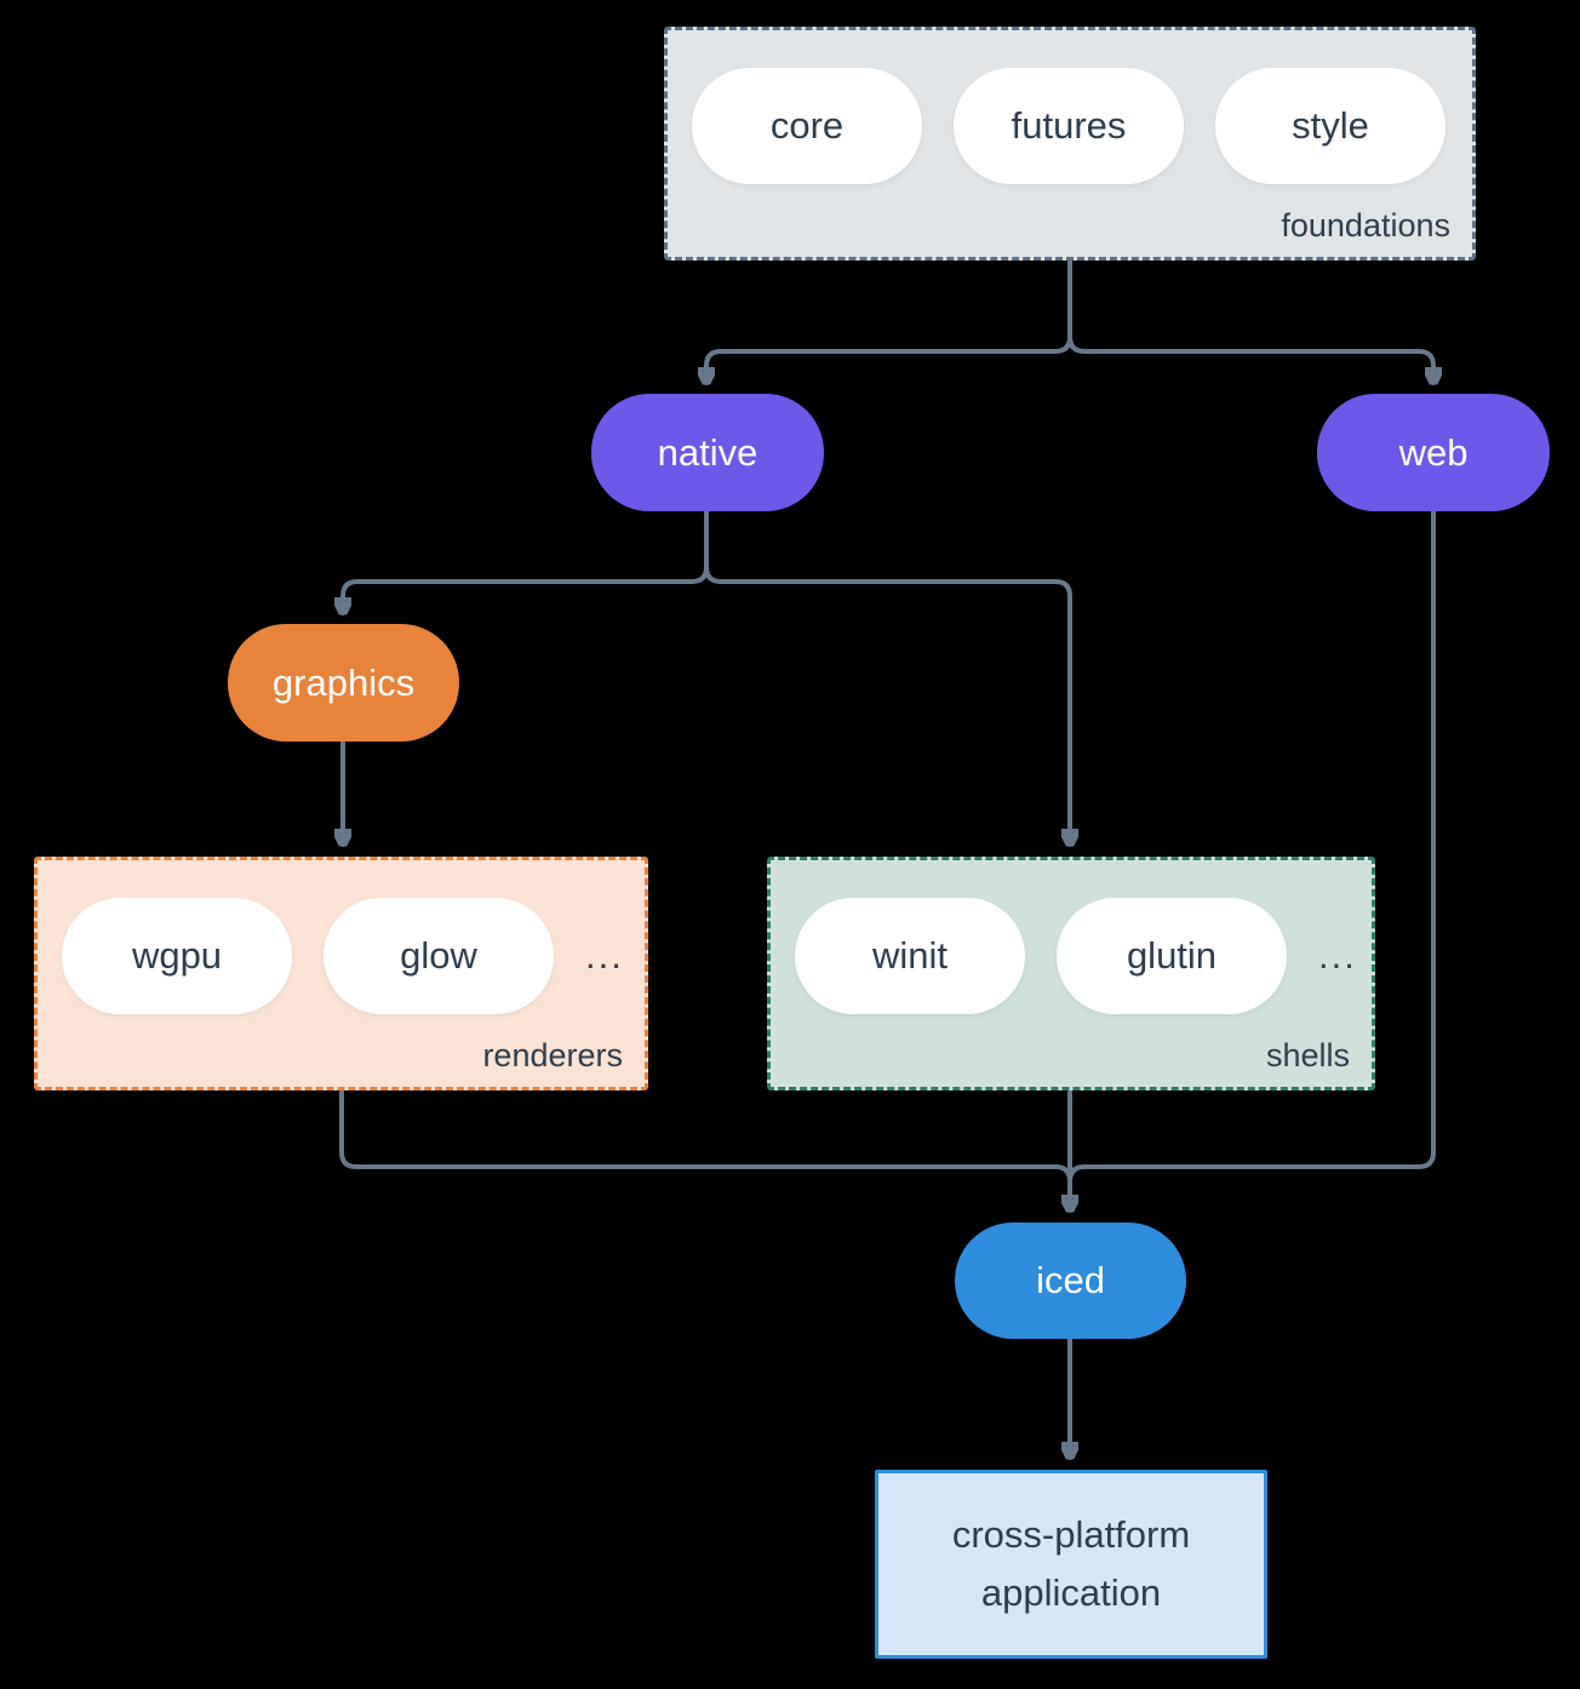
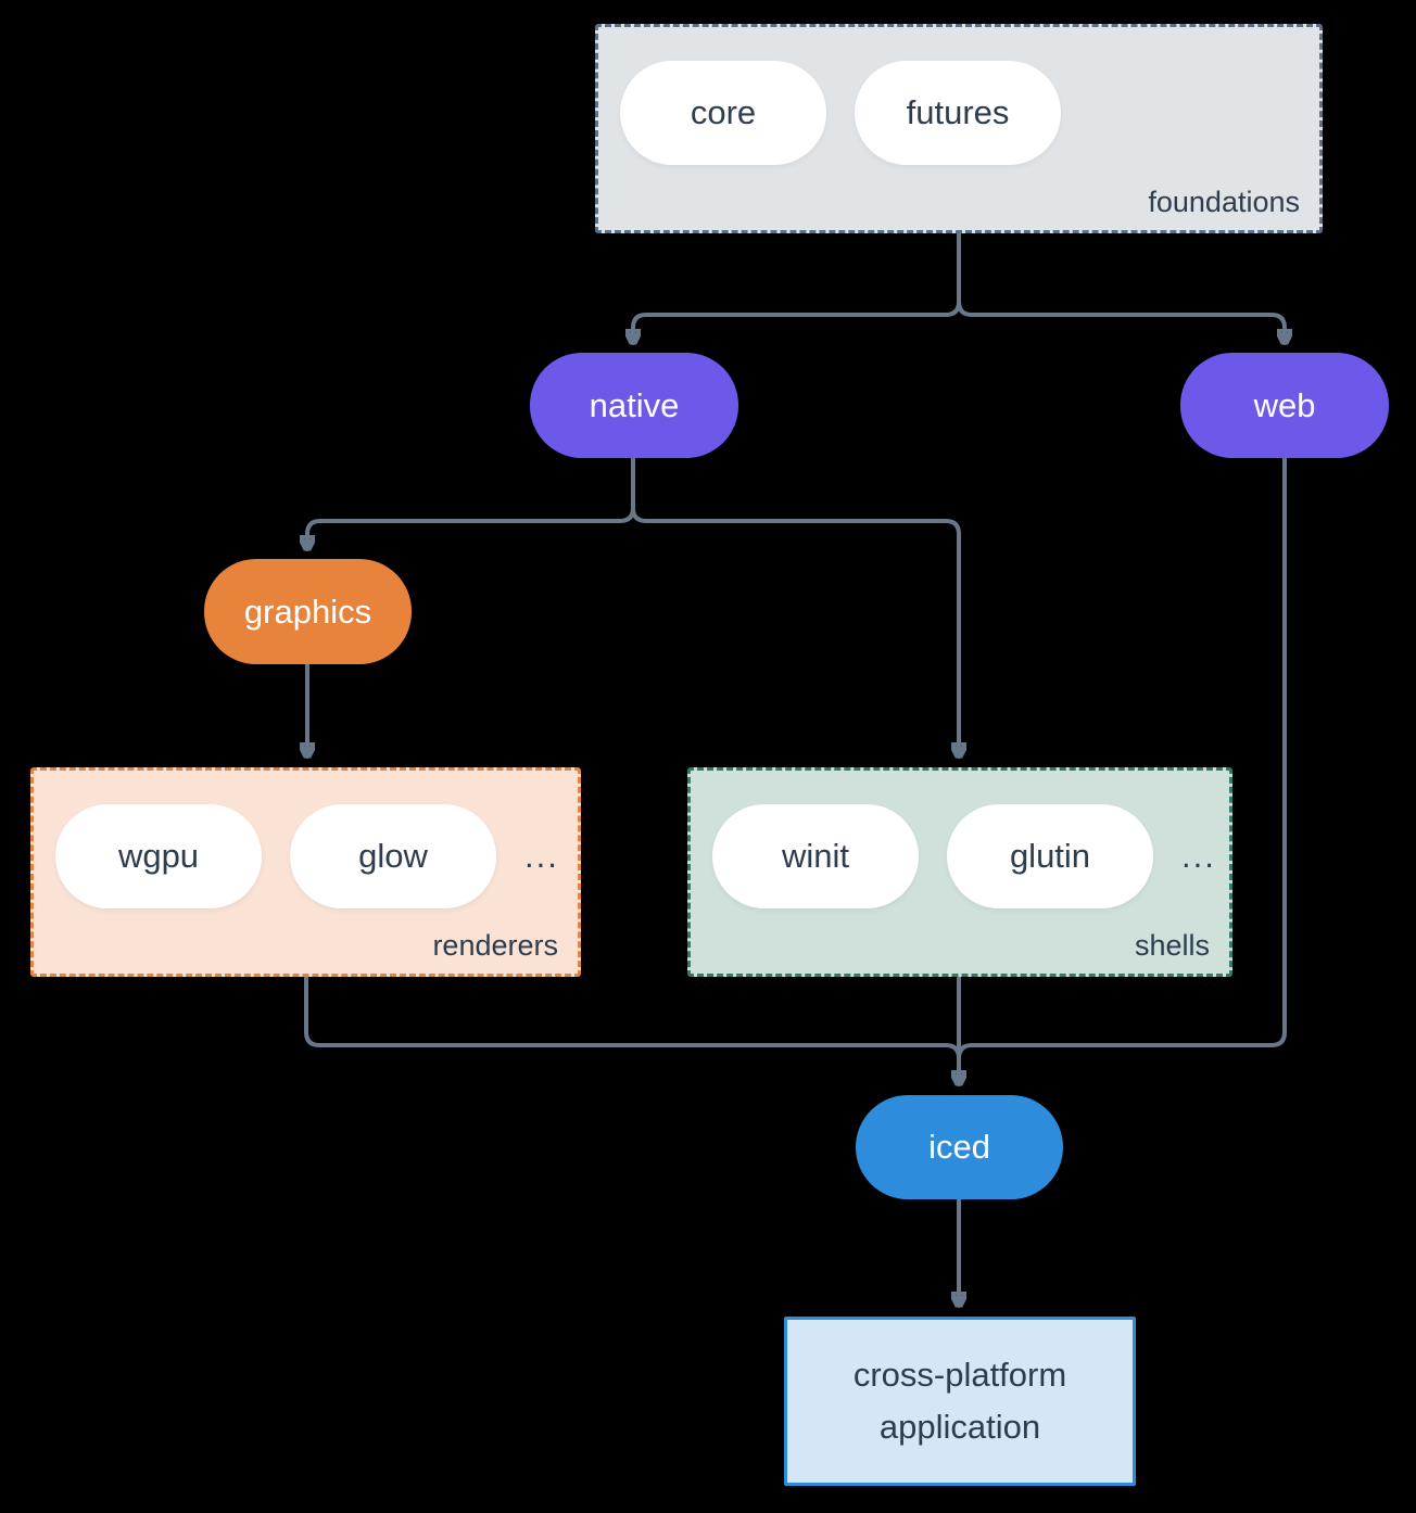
  core
  futures
- style
  foundations
  native
  web
  graphics
  wgpu
  glow
  ...
  renderers
  winit
  glutin
  ...
  shells
  iced
  cross-platform application
